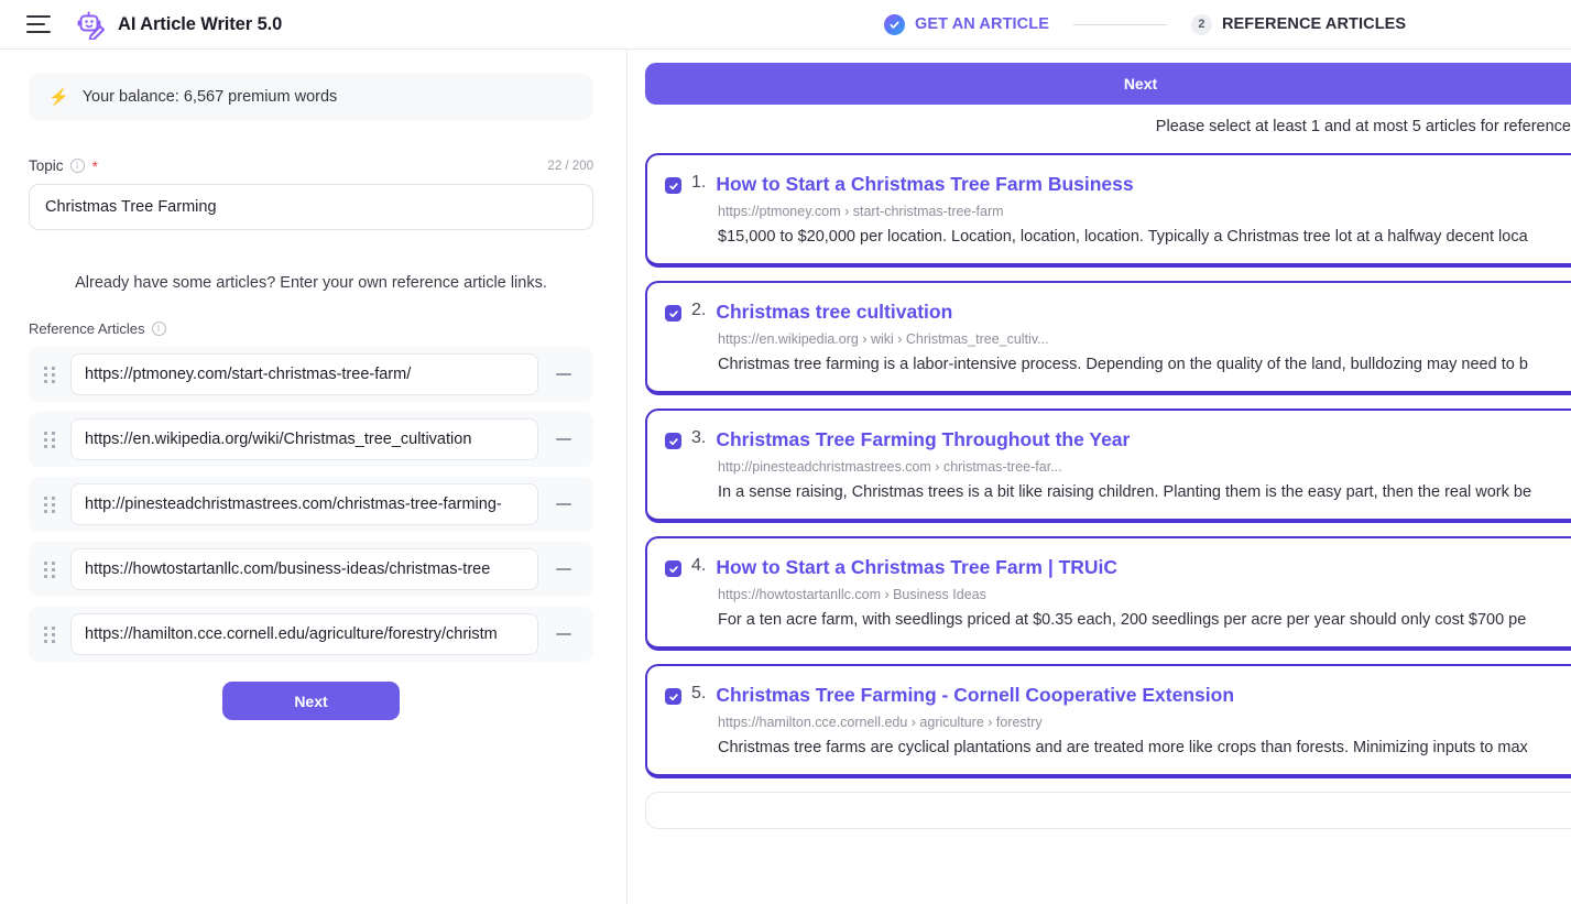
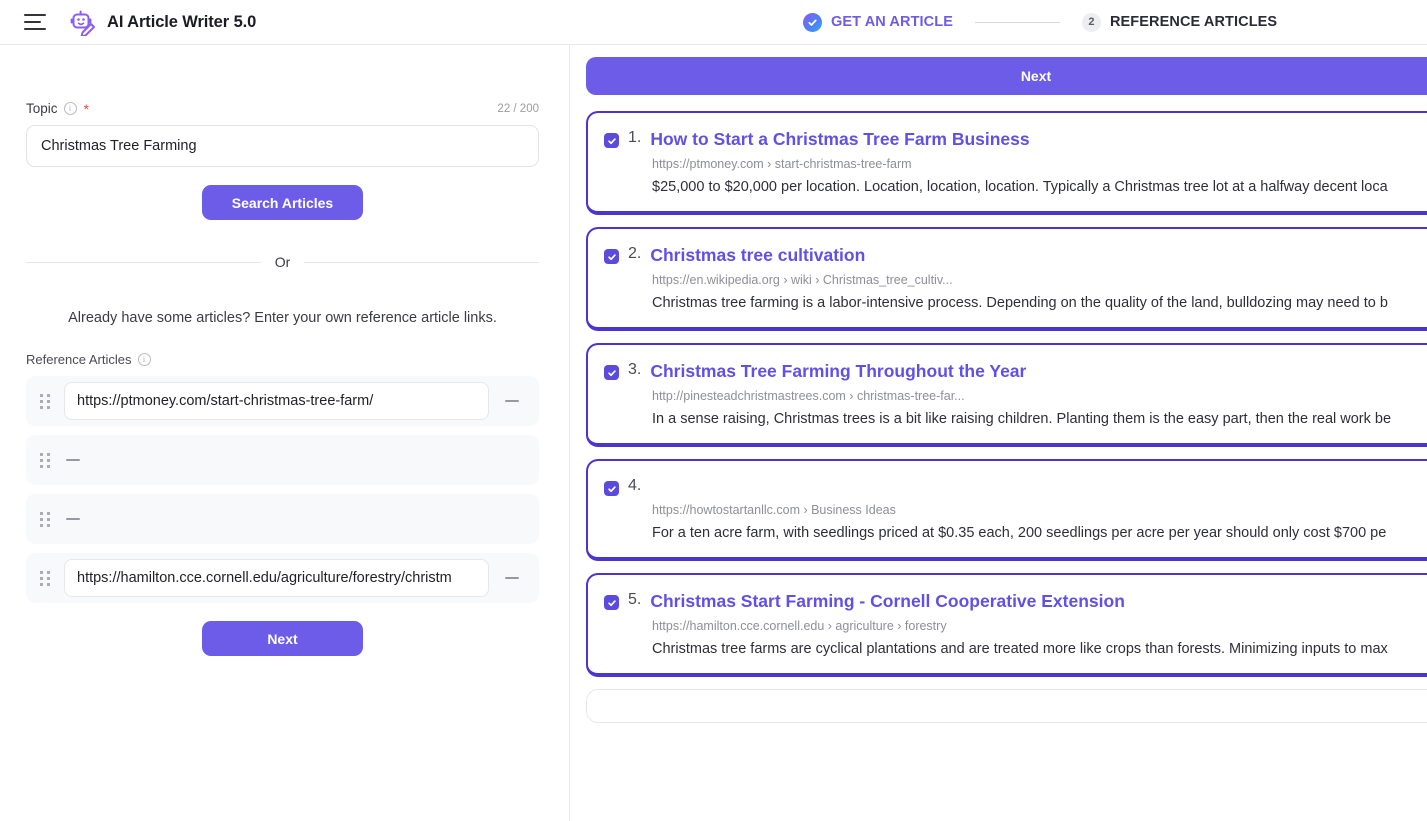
  AI Article Writer 5.0
  GET AN ARTICLE
  2
  REFERENCE ARTICLES
- ⚡
- Your balance: 6,567 premium words
  Topic
  i
  *
  22 / 200
  Christmas Tree Farming
+ Search Articles
+ Or
  Already have some articles? Enter your own reference article links.
  Reference Articles
  i
  https://ptmoney.com/start-christmas-tree-farm/
- https://en.wikipedia.org/wiki/Christmas_tree_cultivation
- http://pinesteadchristmastrees.com/christmas-tree-farming-
- https://howtostartanllc.com/business-ideas/christmas-tree
  https://hamilton.cce.cornell.edu/agriculture/forestry/christm
  Next
  Next
- Please select at least 1 and at most 5 articles for reference
  1.
  How to Start a Christmas Tree Farm Business
  https://ptmoney.com › start-christmas-tree-farm
- $15,000 to $20,000 per location. Location, location, location. Typically a Christmas tree lot at a halfway decent loca
+ $25,000 to $20,000 per location. Location, location, location. Typically a Christmas tree lot at a halfway decent loca
  2.
  Christmas tree cultivation
  https://en.wikipedia.org › wiki › Christmas_tree_cultiv...
  Christmas tree farming is a labor-intensive process. Depending on the quality of the land, bulldozing may need to b
  3.
  Christmas Tree Farming Throughout the Year
  http://pinesteadchristmastrees.com › christmas-tree-far...
  In a sense raising, Christmas trees is a bit like raising children. Planting them is the easy part, then the real work be
  4.
- How to Start a Christmas Tree Farm | TRUiC
  https://howtostartanllc.com › Business Ideas
  For a ten acre farm, with seedlings priced at $0.35 each, 200 seedlings per acre per year should only cost $700 pe
  5.
- Christmas Tree Farming - Cornell Cooperative Extension
+ Christmas Start Farming - Cornell Cooperative Extension
  https://hamilton.cce.cornell.edu › agriculture › forestry
  Christmas tree farms are cyclical plantations and are treated more like crops than forests. Minimizing inputs to max
